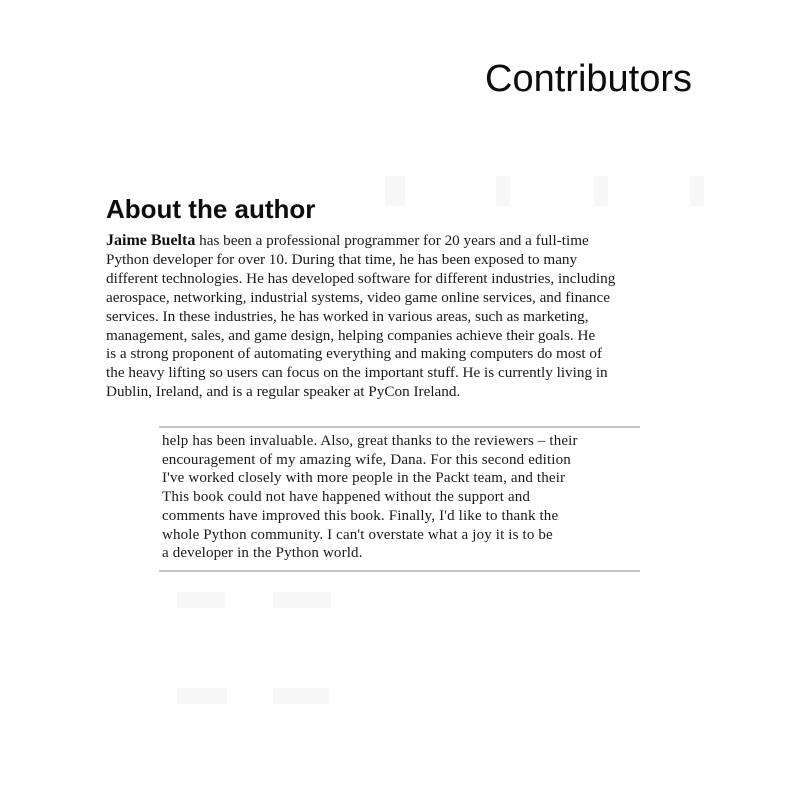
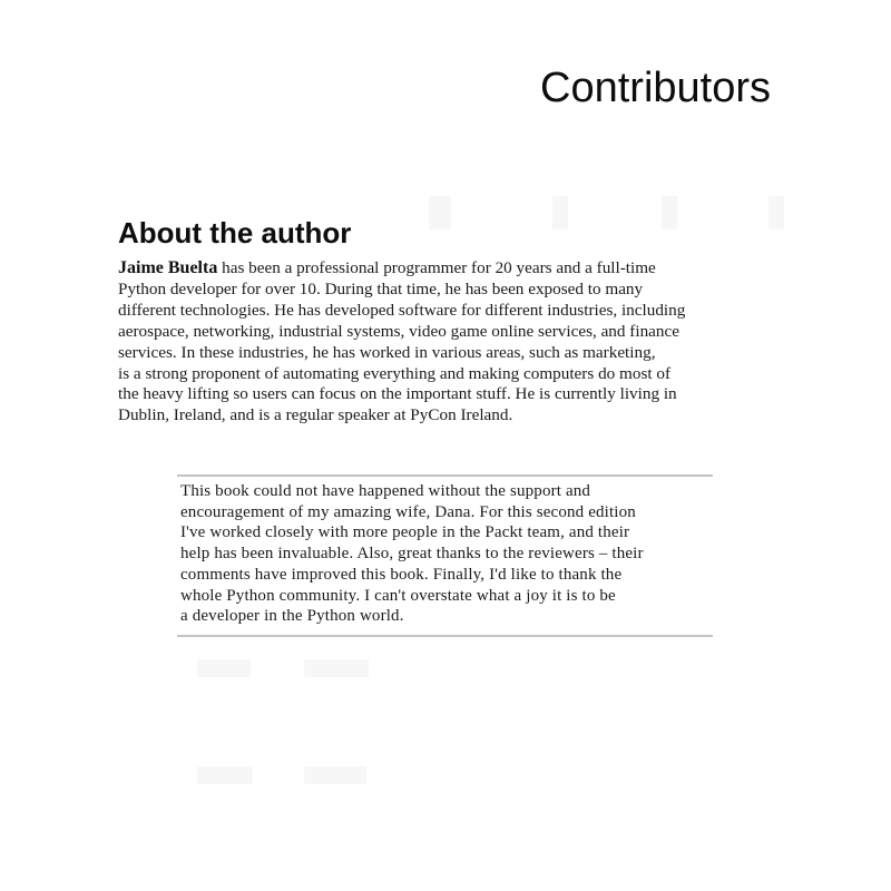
  Contributors
  About the author
  Jaime Buelta has been a professional programmer for 20 years and a full-time
  Python developer for over 10. During that time, he has been exposed to many
  different technologies. He has developed software for different industries, including
  aerospace, networking, industrial systems, video game online services, and finance
  services. In these industries, he has worked in various areas, such as marketing,
- management, sales, and game design, helping companies achieve their goals. He
  is a strong proponent of automating everything and making computers do most of
  the heavy lifting so users can focus on the important stuff. He is currently living in
  Dublin, Ireland, and is a regular speaker at PyCon Ireland.
- help has been invaluable. Also, great thanks to the reviewers – their
+ This book could not have happened without the support and
  encouragement of my amazing wife, Dana. For this second edition
  I've worked closely with more people in the Packt team, and their
- This book could not have happened without the support and
+ help has been invaluable. Also, great thanks to the reviewers – their
  comments have improved this book. Finally, I'd like to thank the
  whole Python community. I can't overstate what a joy it is to be
  a developer in the Python world.
